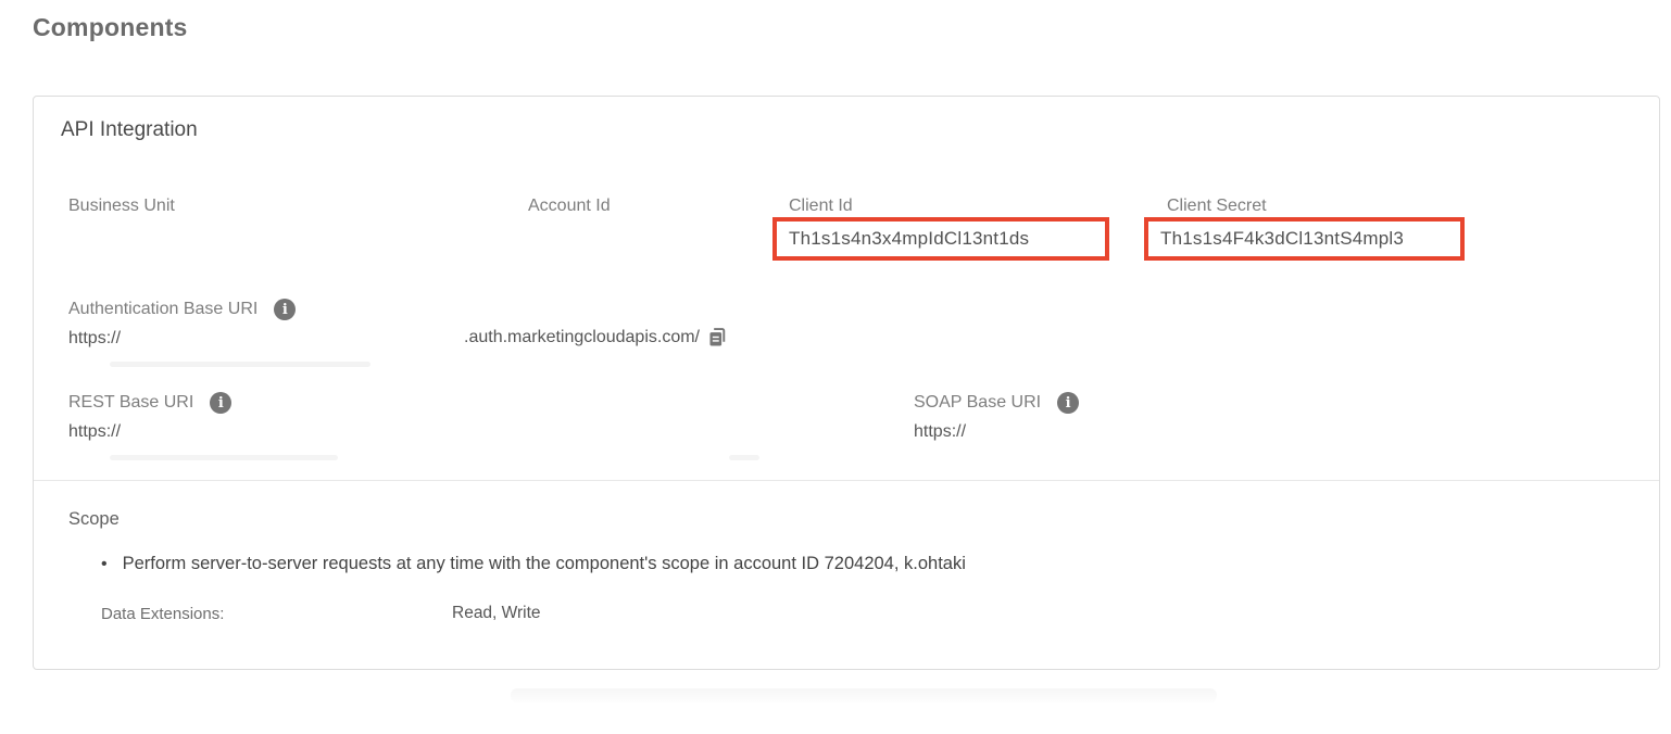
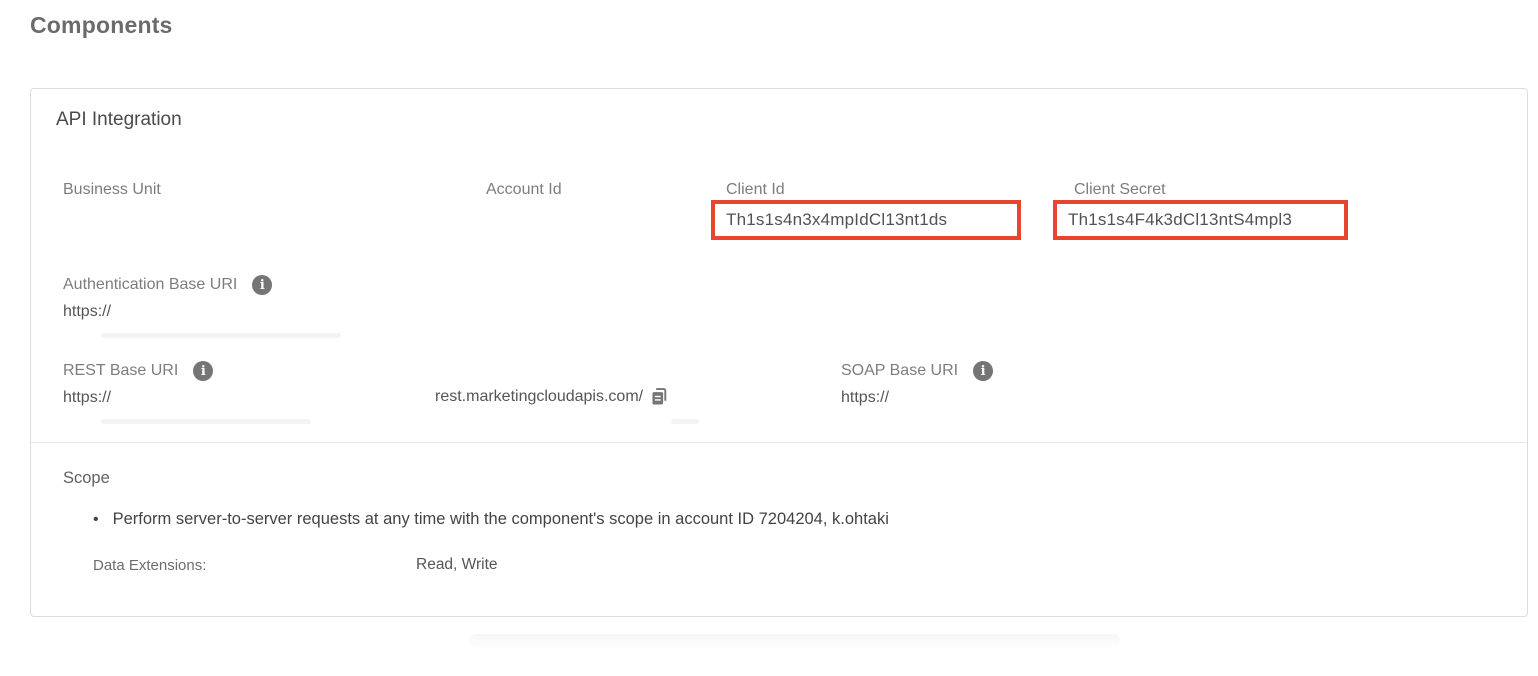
  Components
  API Integration
  Business Unit
  Account Id
  Client Id
  Client Secret
  Th1s1s4n3x4mpIdCl13nt1ds
  Th1s1s4F4k3dCl13ntS4mpl3
  Authentication Base URI
  i
  https://
- .auth.marketingcloudapis.com/
  REST Base URI
  i
  https://
+ rest.marketingcloudapis.com/
  SOAP Base URI
  i
  https://
  Scope
  Perform server-to-server requests at any time with the component's scope in account ID 7204204, k.ohtaki
  Data Extensions:
  Read, Write
